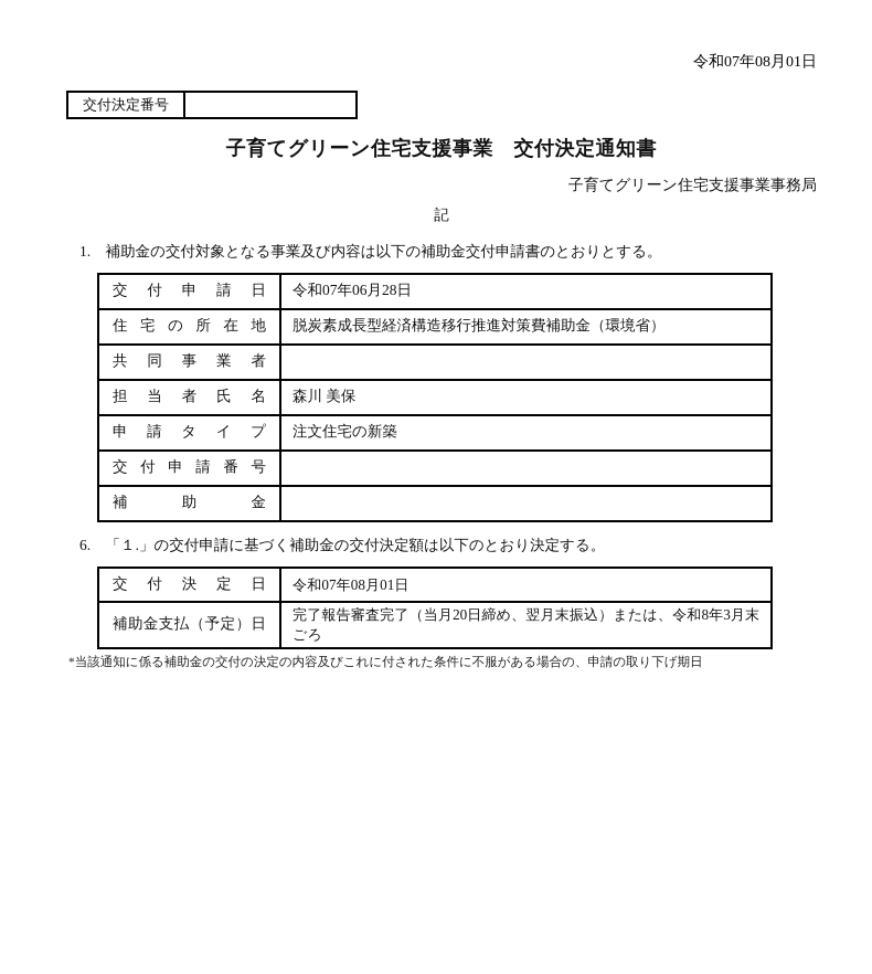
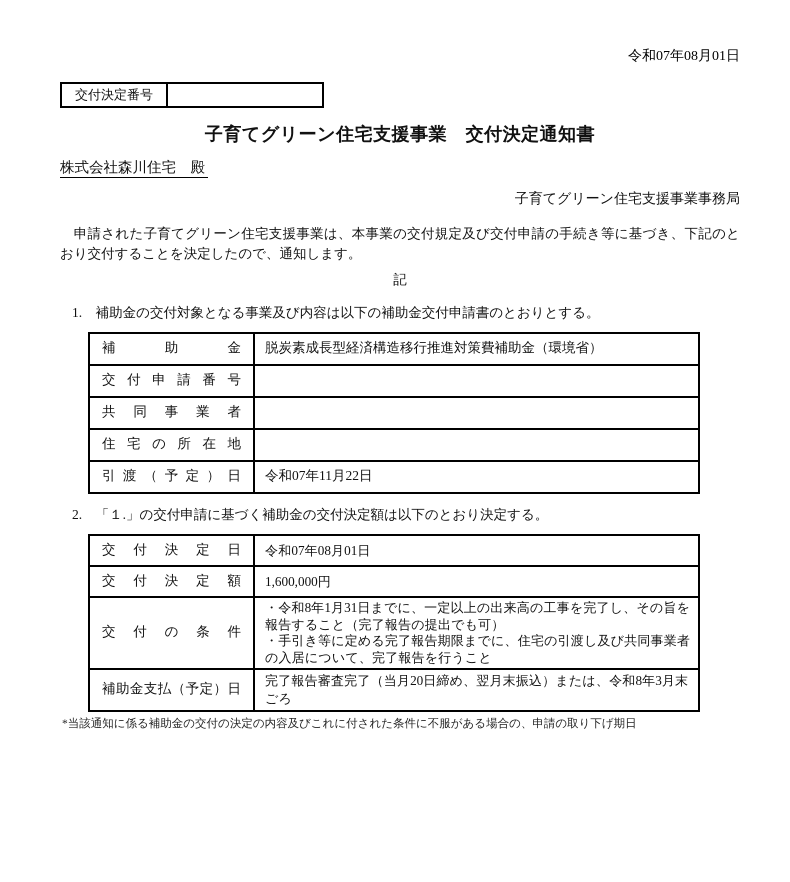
  令和07年08月01日
  交付決定番号
  子育てグリーン住宅支援事業 交付決定通知書
+ 株式会社森川住宅 殿
  子育てグリーン住宅支援事業事務局
+ 申請された子育てグリーン住宅支援事業は、本事業の交付規定及び交付申請の手続き等に基づき、下記のとおり交付することを決定したので、通知します。
  記
  1. 補助金の交付対象となる事業及び内容は以下の補助金交付申請書のとおりとする。
- 交付申請日	令和07年06月28日
- 住宅の所在地	脱炭素成長型経済構造移行推進対策費補助金（環境省）
+ 補助金	脱炭素成長型経済構造移行推進対策費補助金（環境省）
- 共同事業者
+ 交付申請番号
- 担当者氏名	森川 美保
- 申請タイプ	注文住宅の新築
- 交付申請番号
+ 共同事業者
- 補助金
+ 住宅の所在地
+ 引渡（予定）日	令和07年11月22日
- 6. 「１.」の交付申請に基づく補助金の交付決定額は以下のとおり決定する。
+ 2. 「１.」の交付申請に基づく補助金の交付決定額は以下のとおり決定する。
  交付決定日	令和07年08月01日
+ 交付決定額	1,600,000円
+ 交付の条件	・令和8年1月31日までに、一定以上の出来高の工事を完了し、その旨を報告すること（完了報告の提出でも可） ・手引き等に定める完了報告期限までに、住宅の引渡し及び共同事業者の入居について、完了報告を行うこと
  補助金支払（予定）日	完了報告審査完了（当月20日締め、翌月末振込）または、令和8年3月末ごろ
  *当該通知に係る補助金の交付の決定の内容及びこれに付された条件に不服がある場合の、申請の取り下げ期日
